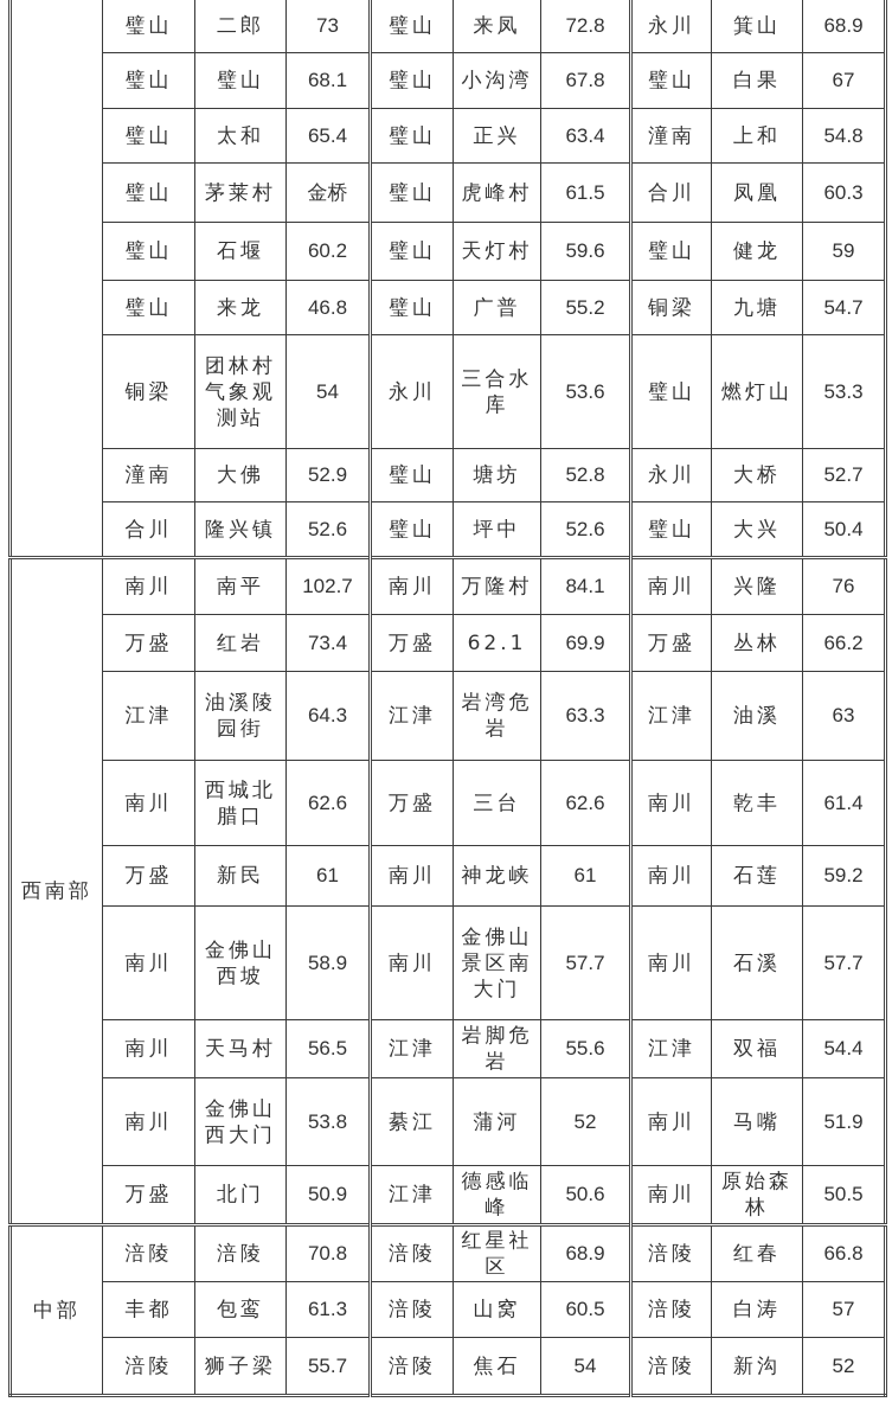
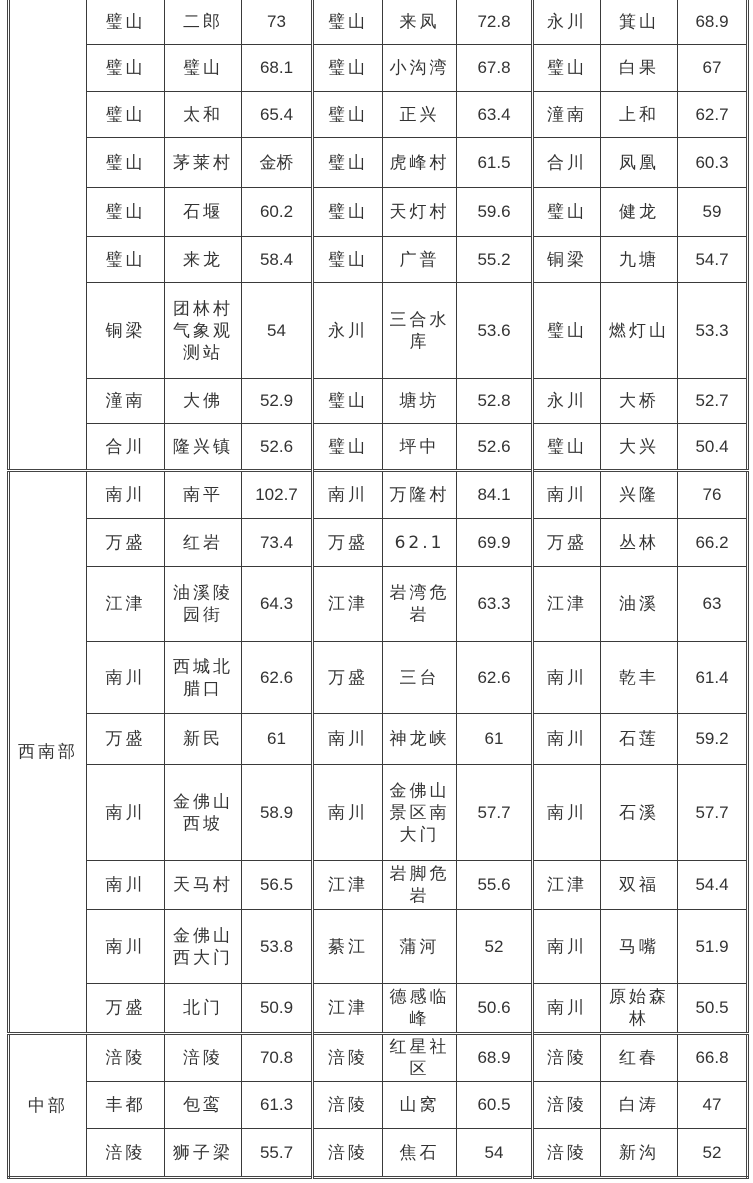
  	璧山	二郎	73	璧山	来凤	72.8	永川	箕山	68.9
  璧山	璧山	68.1	璧山	小沟湾	67.8	璧山	白果	67
- 璧山	太和	65.4	璧山	正兴	63.4	潼南	上和	54.8
+ 璧山	太和	65.4	璧山	正兴	63.4	潼南	上和	62.7
  璧山	茅莱村	金桥	璧山	虎峰村	61.5	合川	凤凰	60.3
  璧山	石堰	60.2	璧山	天灯村	59.6	璧山	健龙	59
- 璧山	来龙	46.8	璧山	广普	55.2	铜梁	九塘	54.7
+ 璧山	来龙	58.4	璧山	广普	55.2	铜梁	九塘	54.7
  铜梁	团林村气象观测站	54	永川	三合水库	53.6	璧山	燃灯山	53.3
  潼南	大佛	52.9	璧山	塘坊	52.8	永川	大桥	52.7
  合川	隆兴镇	52.6	璧山	坪中	52.6	璧山	大兴	50.4
  西南部	南川	南平	102.7	南川	万隆村	84.1	南川	兴隆	76
  万盛	红岩	73.4	万盛	62.1	69.9	万盛	丛林	66.2
  江津	油溪陵园街	64.3	江津	岩湾危岩	63.3	江津	油溪	63
  南川	西城北腊口	62.6	万盛	三台	62.6	南川	乾丰	61.4
  万盛	新民	61	南川	神龙峡	61	南川	石莲	59.2
  南川	金佛山西坡	58.9	南川	金佛山景区南大门	57.7	南川	石溪	57.7
  南川	天马村	56.5	江津	岩脚危岩	55.6	江津	双福	54.4
  南川	金佛山西大门	53.8	綦江	蒲河	52	南川	马嘴	51.9
  万盛	北门	50.9	江津	德感临峰	50.6	南川	原始森林	50.5
  中部	涪陵	涪陵	70.8	涪陵	红星社区	68.9	涪陵	红春	66.8
- 丰都	包鸾	61.3	涪陵	山窝	60.5	涪陵	白涛	57
+ 丰都	包鸾	61.3	涪陵	山窝	60.5	涪陵	白涛	47
  涪陵	狮子梁	55.7	涪陵	焦石	54	涪陵	新沟	52
